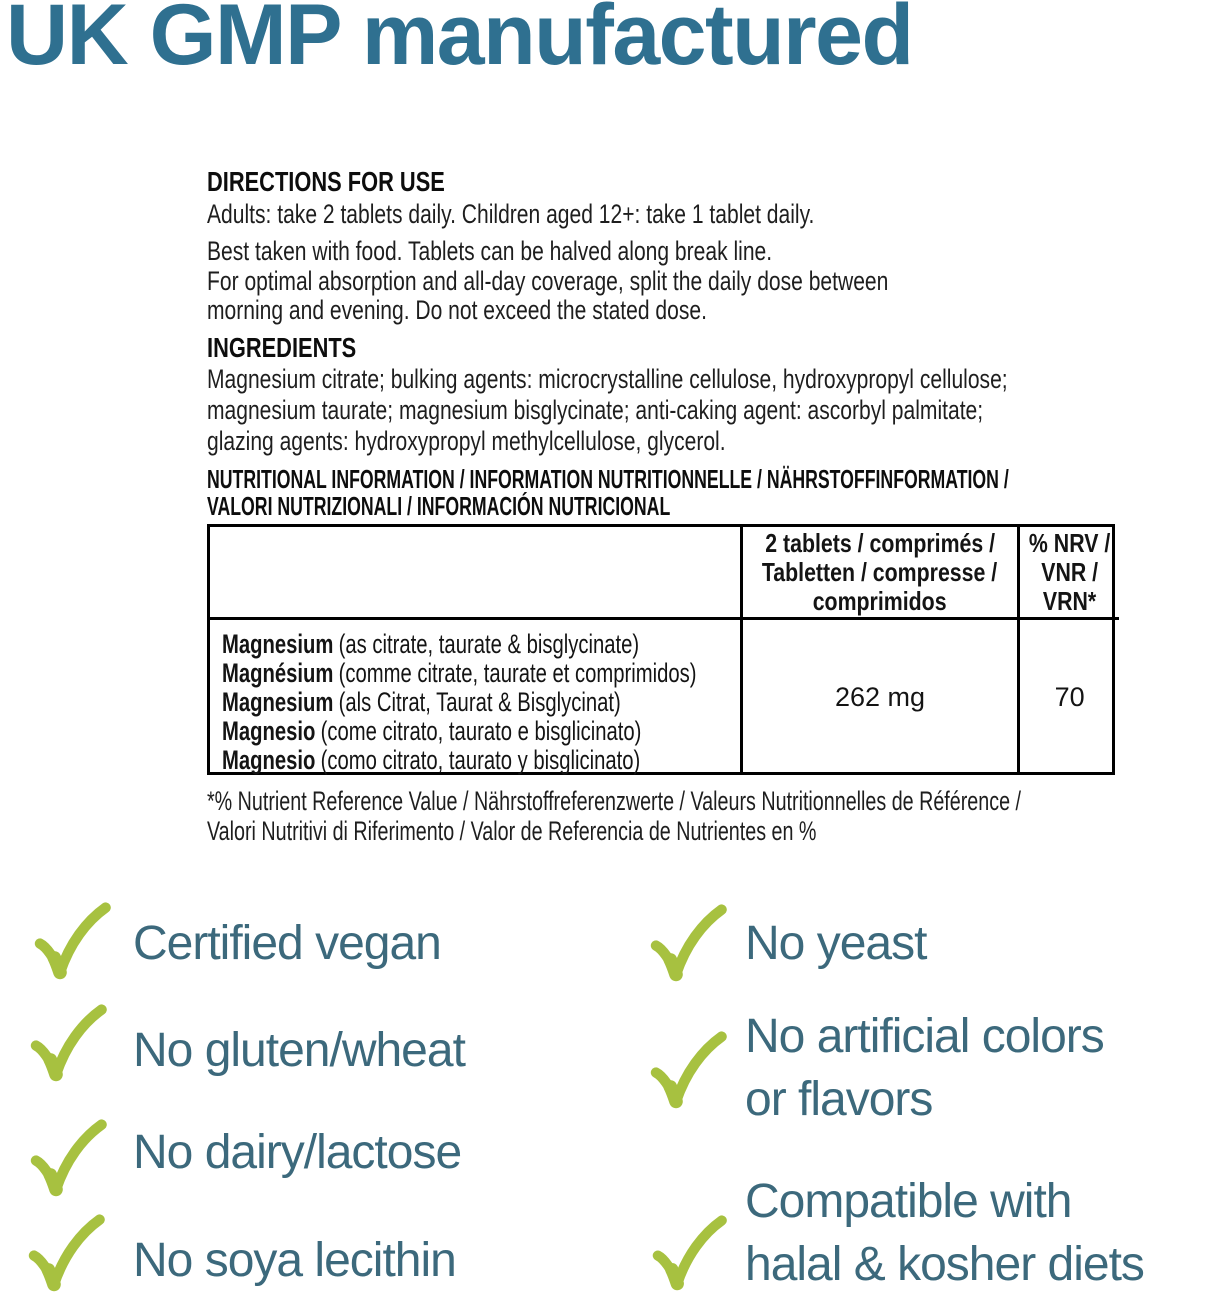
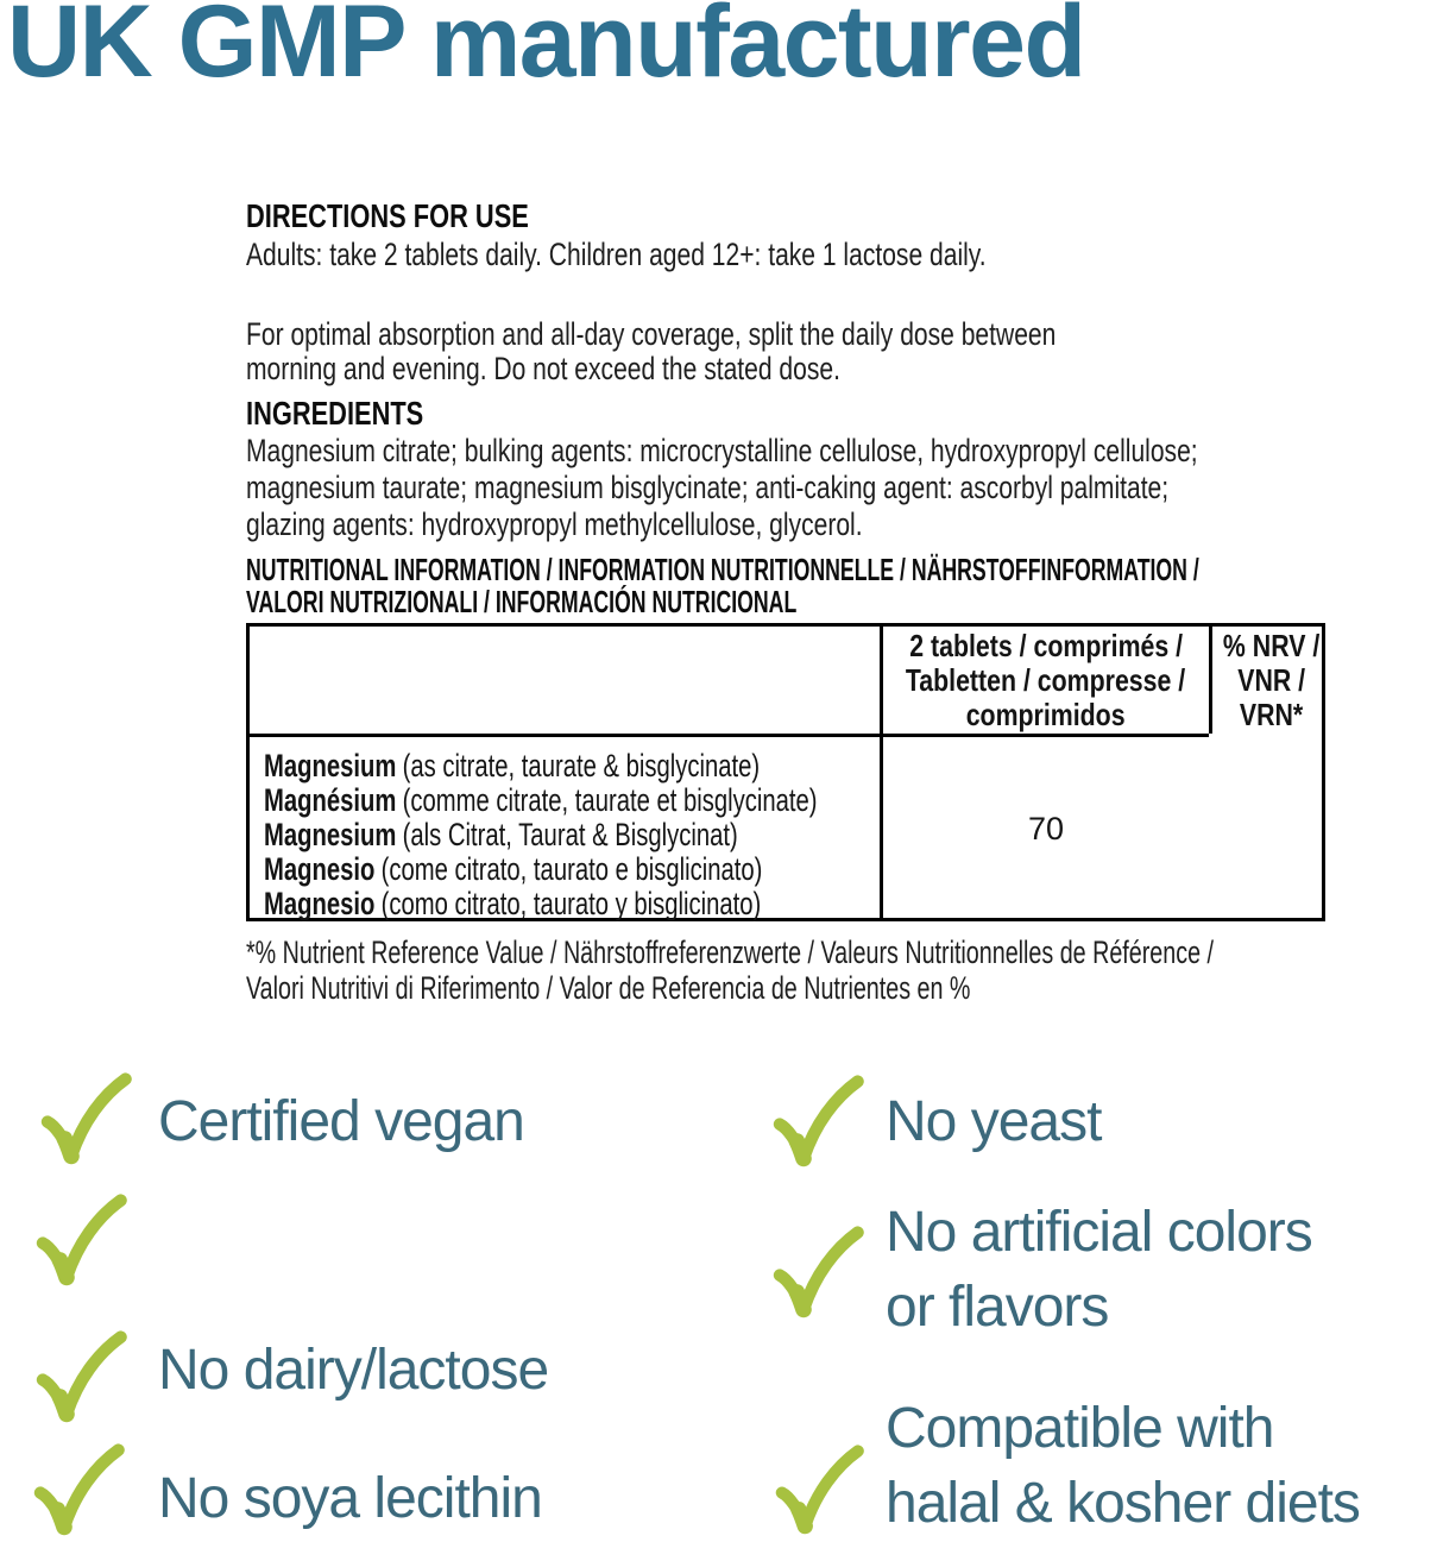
  UK GMP manufactured
  DIRECTIONS FOR USE
- Adults: take 2 tablets daily. Children aged 12+: take 1 tablet daily.
+ Adults: take 2 tablets daily. Children aged 12+: take 1 lactose daily.
- Best taken with food. Tablets can be halved along break line.
  For optimal absorption and all-day coverage, split the daily dose between
  morning and evening. Do not exceed the stated dose.
  INGREDIENTS
  Magnesium citrate; bulking agents: microcrystalline cellulose, hydroxypropyl cellulose;
  magnesium taurate; magnesium bisglycinate; anti-caking agent: ascorbyl palmitate;
  glazing agents: hydroxypropyl methylcellulose, glycerol.
  NUTRITIONAL INFORMATION / INFORMATION NUTRITIONNELLE / NÄHRSTOFFINFORMATION /
  VALORI NUTRIZIONALI / INFORMACIÓN NUTRICIONAL
  2 tablets / comprimés /
  Tabletten / compresse /
  comprimidos
  % NRV /
  VNR /
  VRN*
  Magnesium (as citrate, taurate & bisglycinate)
- Magnésium (comme citrate, taurate et comprimidos)
+ Magnésium (comme citrate, taurate et bisglycinate)
  Magnesium (als Citrat, Taurat & Bisglycinat)
  Magnesio (come citrato, taurato e bisglicinato)
  Magnesio (como citrato, taurato y bisglicinato)
- 262 mg
  70
  *% Nutrient Reference Value / Nährstoffreferenzwerte / Valeurs Nutritionnelles de Référence /
  Valori Nutritivi di Riferimento / Valor de Referencia de Nutrientes en %
  Certified vegan
- No gluten/wheat
  No dairy/lactose
  No soya lecithin
  No yeast
  No artificial colors
  or flavors
  Compatible with
  halal & kosher diets
